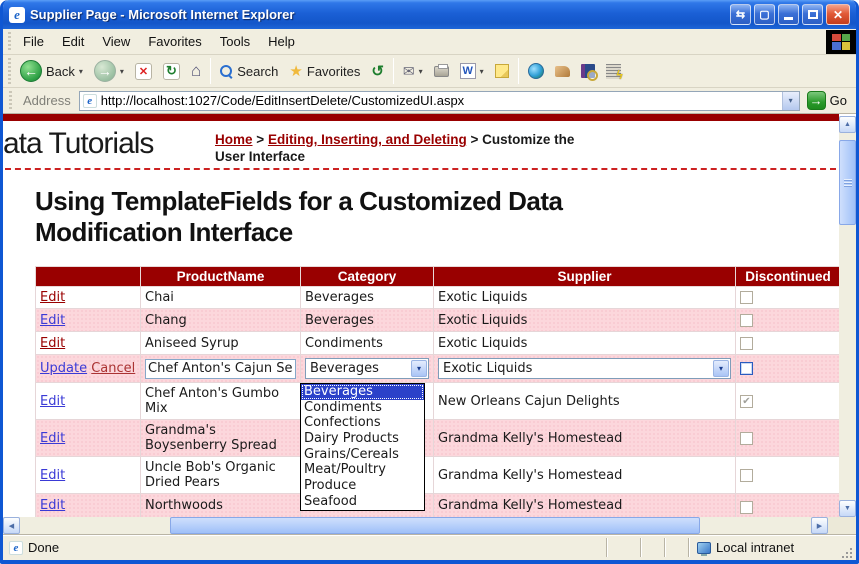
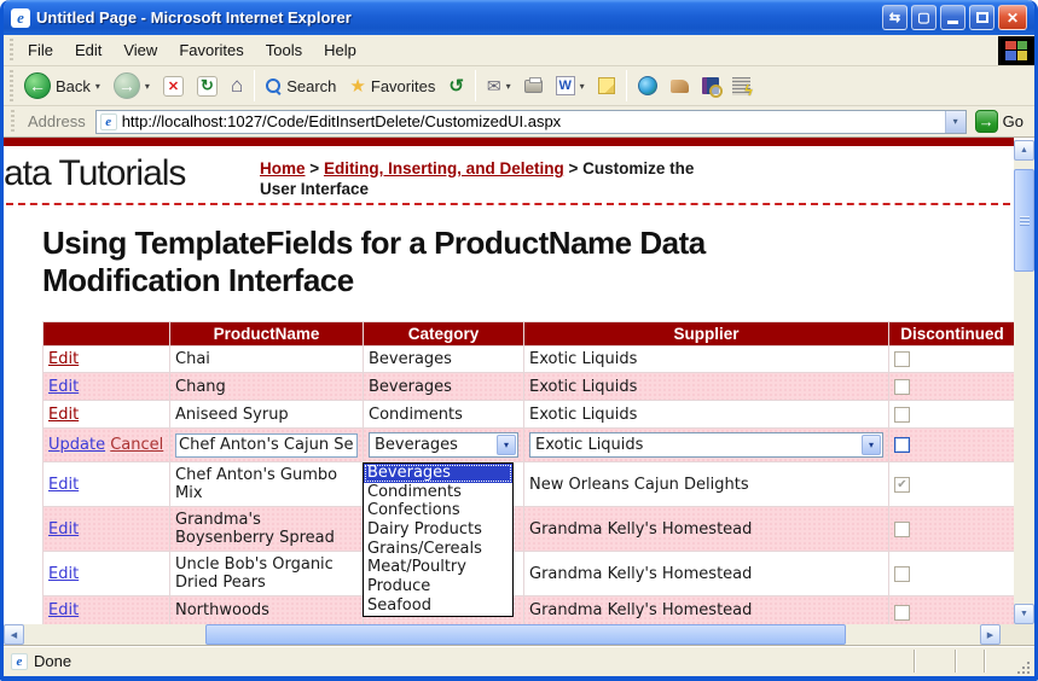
  e
- Supplier Page - Microsoft Internet Explorer
+ Untitled Page - Microsoft Internet Explorer
  ⇆
  ▢
  ✕
  File
  Edit
  View
  Favorites
  Tools
  Help
  ←
  Back
  ▾
  →
  ▾
  ✕
  ↻
  ⌂
  Search
  ★
  Favorites
  ↺
  ✉
  ▾
  W
  ▾
  Address
  e
  http://localhost:1027/Code/EditInsertDelete/CustomizedUI.aspx
  ▾
  →
  Go
  ata Tutorials
  Home > Editing, Inserting, and Deleting > Customize the User Interface
- Using TemplateFields for a Customized Data Modification Interface
+ Using TemplateFields for a ProductName Data Modification Interface
  	ProductName	Category	Supplier	Discontinued
  Edit	Chai	Beverages	Exotic Liquids
  Edit	Chang	Beverages	Exotic Liquids
  Edit	Aniseed Syrup	Condiments	Exotic Liquids
  Update Cancel	Chef Anton's Cajun Se	Beverages ▾	Exotic Liquids ▾
  Edit	Chef Anton's Gumbo Mix		New Orleans Cajun Delights	✔
  Edit	Grandma's Boysenberry Spread		Grandma Kelly's Homestead
  Edit	Uncle Bob's Organic Dried Pears		Grandma Kelly's Homestead
  Edit	Northwoods		Grandma Kelly's Homestead
  Beverages
  Condiments
  Confections
  Dairy Products
  Grains/Cereals
  Meat/Poultry
  Produce
  Seafood
  e
  Done
- Local intranet
